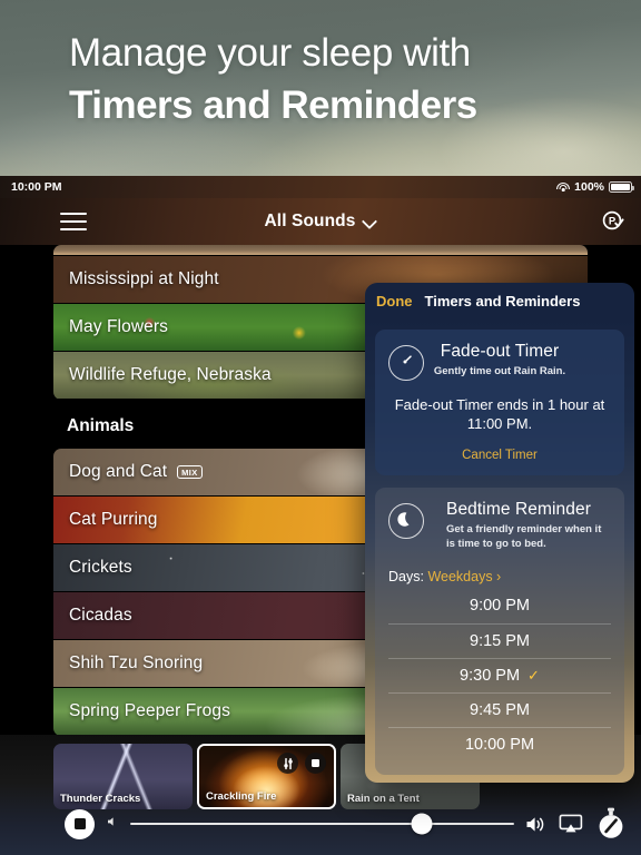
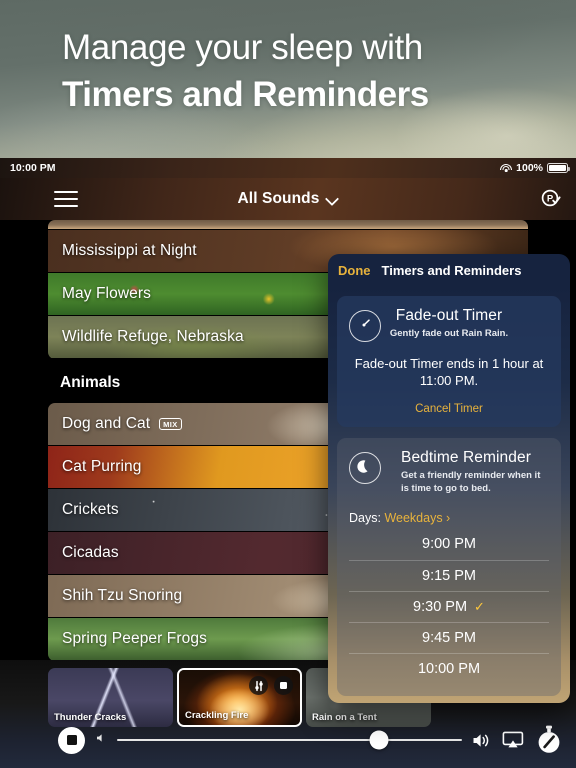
  Manage your sleep with
  Timers and Reminders
  10:00 PM
  100%
  All Sounds
  P
  Mississippi at Night
  May Flowers
  Wildlife Refuge, Nebraska
  Animals
  Dog and Cat
  MIX
  Cat Purring
  Crickets
  Cicadas
  Shih Tzu Snoring
  Spring Peeper Frogs
  Done
  Timers and Reminders
  Fade-out Timer
- Gently time out Rain Rain.
+ Gently fade out Rain Rain.
  Fade-out Timer ends in 1 hour at 11:00 PM.
  Cancel Timer
  Bedtime Reminder
  Get a friendly reminder when it is time to go to bed.
  Days: Weekdays ›
  9:00 PM
  9:15 PM
  9:30 PM
  ✓
  9:45 PM
  10:00 PM
  Thunder Cracks
  Crackling Fire
  Rain on a Tent
